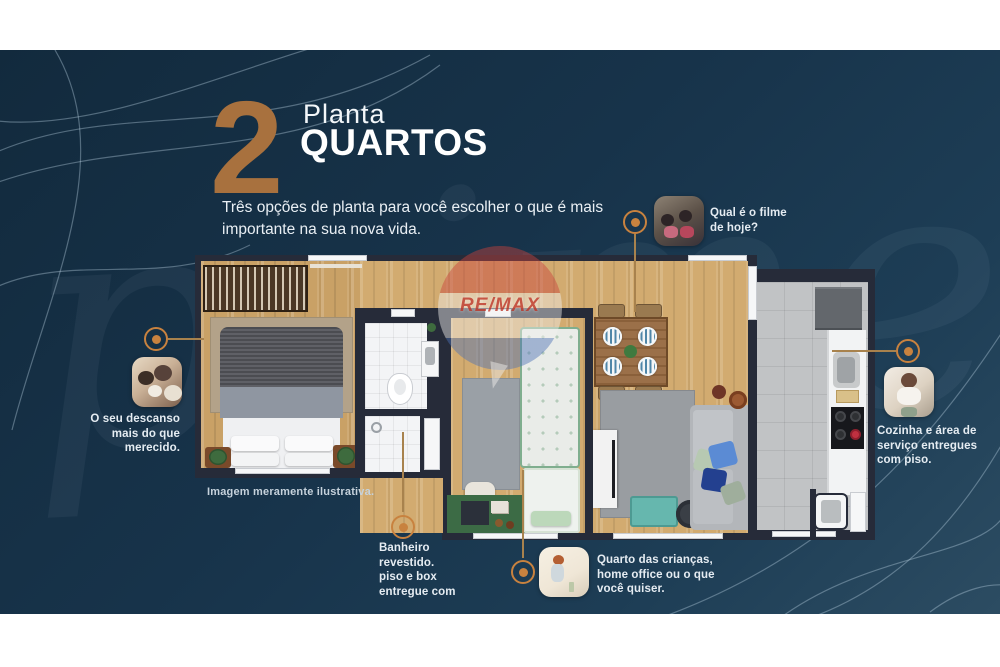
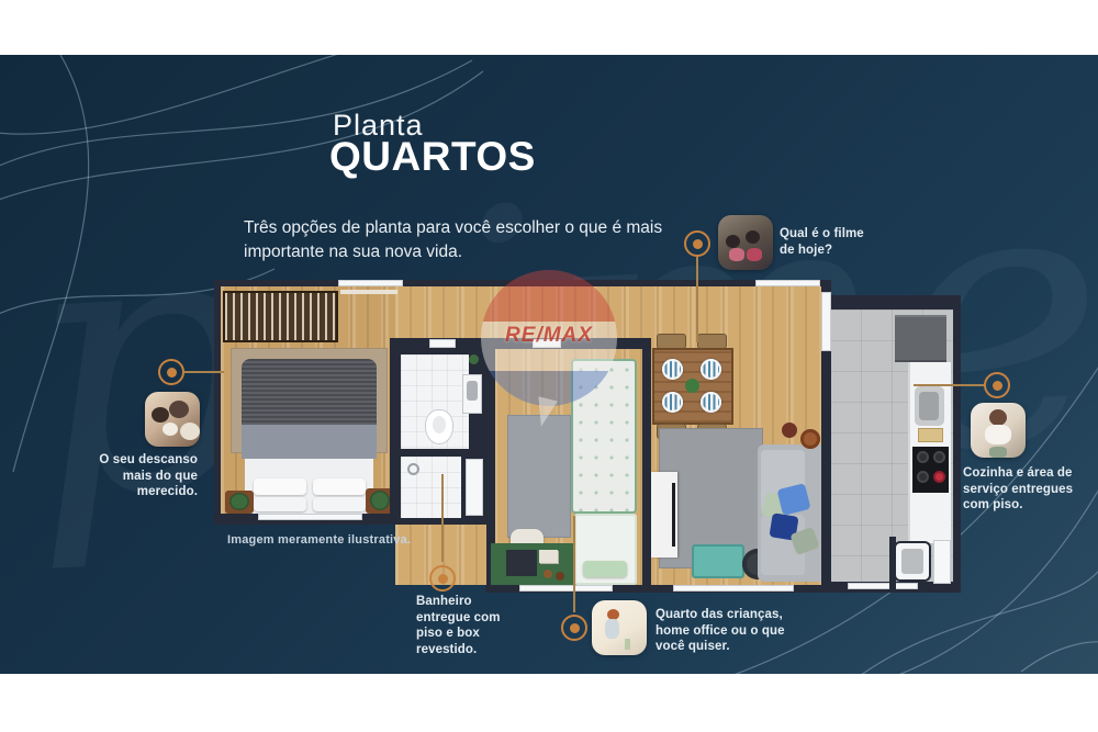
- 2
  Planta
  QUARTOS
  Três opções de planta para você escolher o que é mais
  importante na sua nova vida.
  RE/MAX
  Imagem meramente ilustrativa.
  O seu descanso
  mais do que
  merecido.
  Qual é o filme
  de hoje?
  Cozinha e área de
  serviço entregues
  com piso.
  Banheiro
- revestido.
+ entregue com
  piso e box
- entregue com
+ revestido.
  Quarto das crianças,
  home office ou o que
  você quiser.
